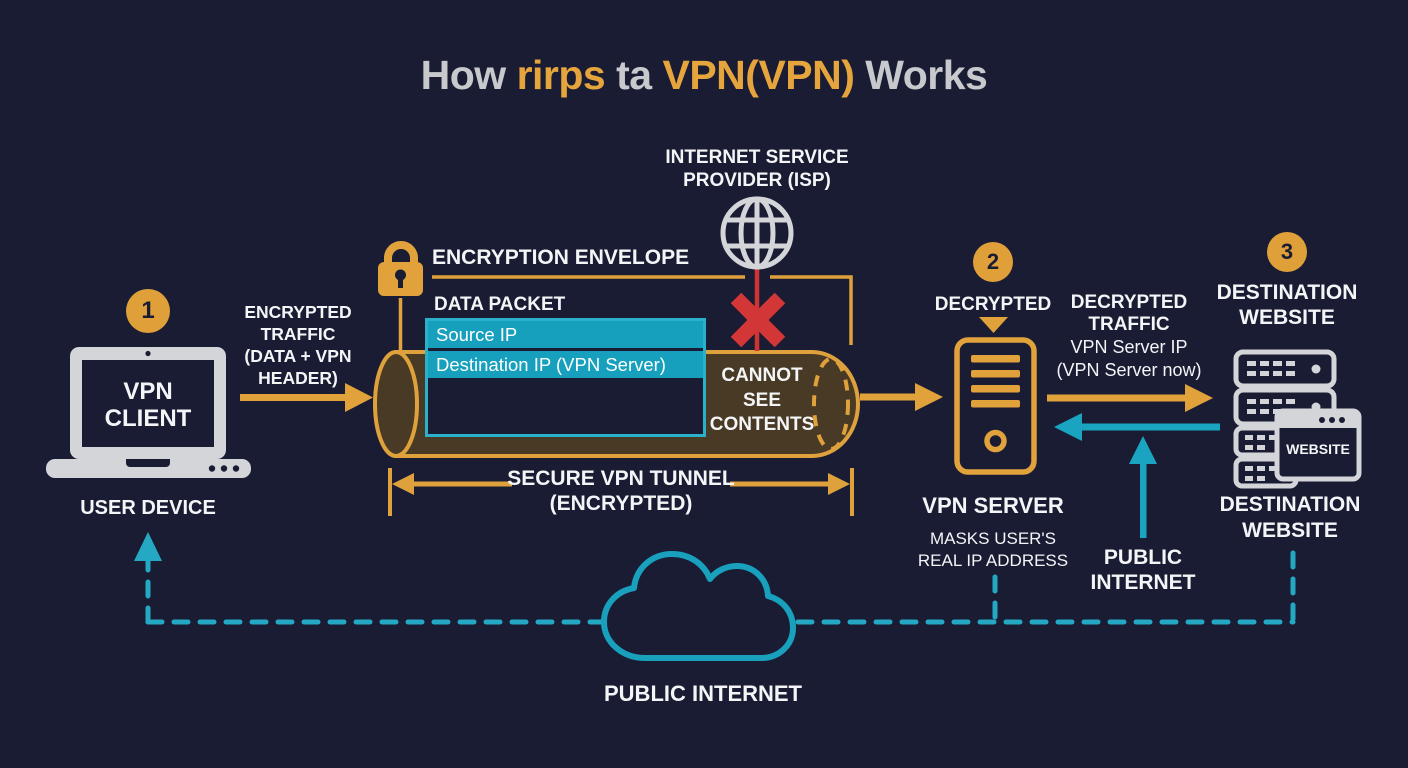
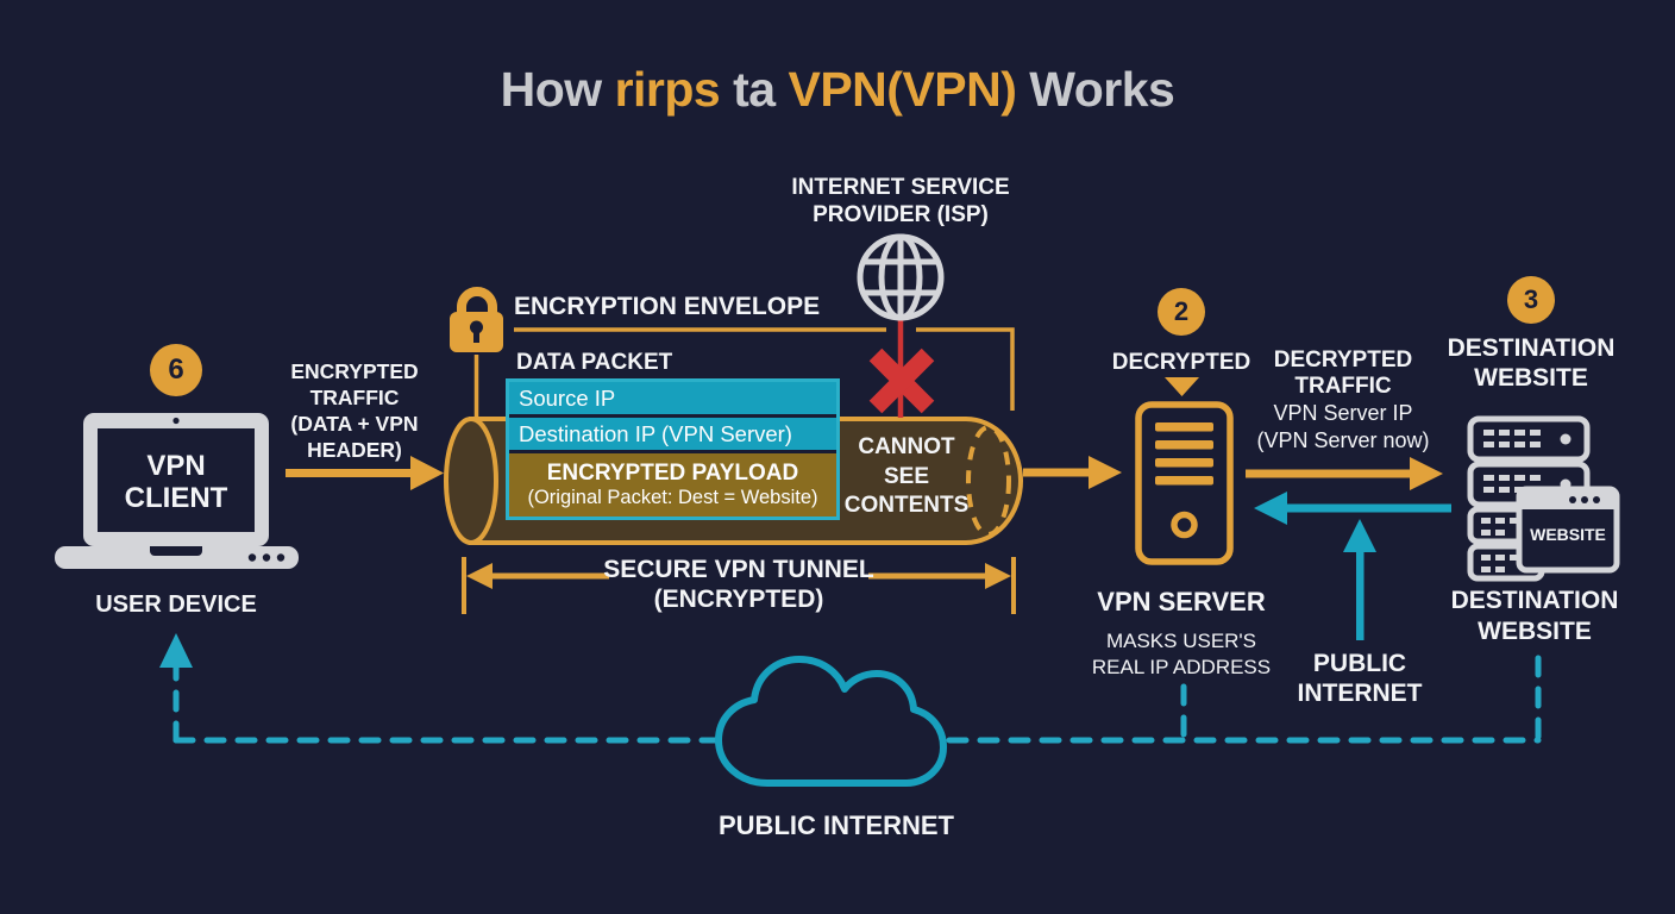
  How rirps ta VPN(VPN) Works
- 1
+ 6
  2
  3
  VPN
  CLIENT
  USER DEVICE
  ENCRYPTED
  TRAFFIC
  (DATA + VPN
  HEADER)
  ENCRYPTION ENVELOPE
  DATA PACKET
  Source IP
  Destination IP (VPN Server)
+ ENCRYPTED PAYLOAD
+ (Original Packet: Dest = Website)
  INTERNET SERVICE
  PROVIDER (ISP)
  CANNOT
  SEE
  CONTENTS
  SECURE VPN TUNNEL
  (ENCRYPTED)
  DECRYPTED
  VPN SERVER
  MASKS USER'S
  REAL IP ADDRESS
  DECRYPTED
  TRAFFIC
  VPN Server IP
  (VPN Server now)
  DESTINATION
  WEBSITE
  WEBSITE
  DESTINATION
  WEBSITE
  PUBLIC
  INTERNET
  PUBLIC INTERNET
